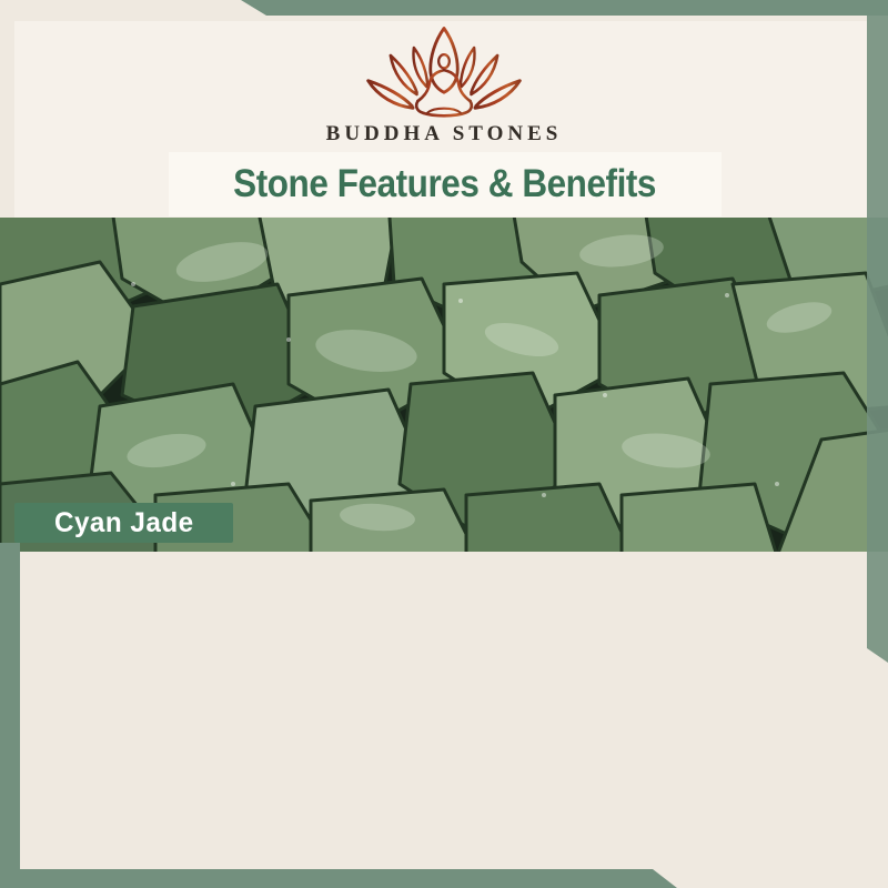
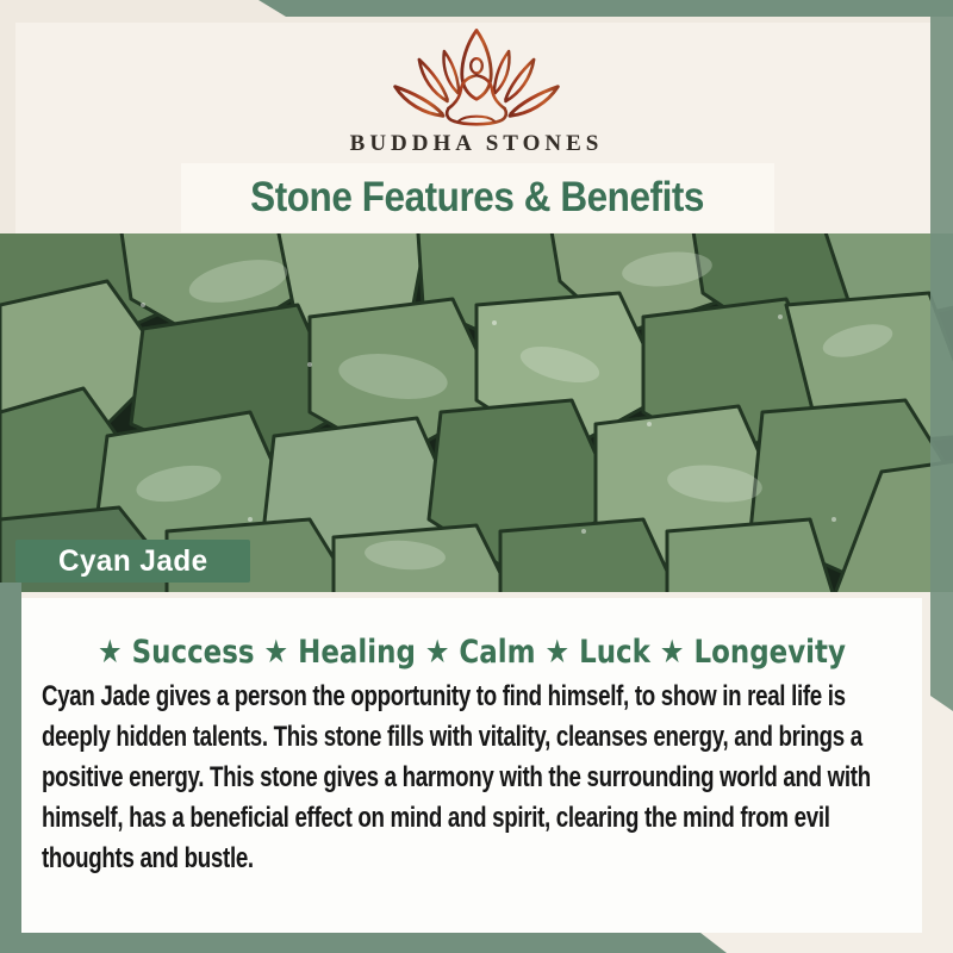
  BUDDHA STONES
  Stone Features & Benefits
  Cyan Jade
+ ★ Success ★ Healing ★ Calm ★ Luck ★ Longevity
+ Cyan Jade gives a person the opportunity to find himself, to show in real life is deeply hidden talents. This stone fills with vitality, cleanses energy, and brings a positive energy. This stone gives a harmony with the surrounding world and with himself, has a beneficial effect on mind and spirit, clearing the mind from evil thoughts and bustle.
